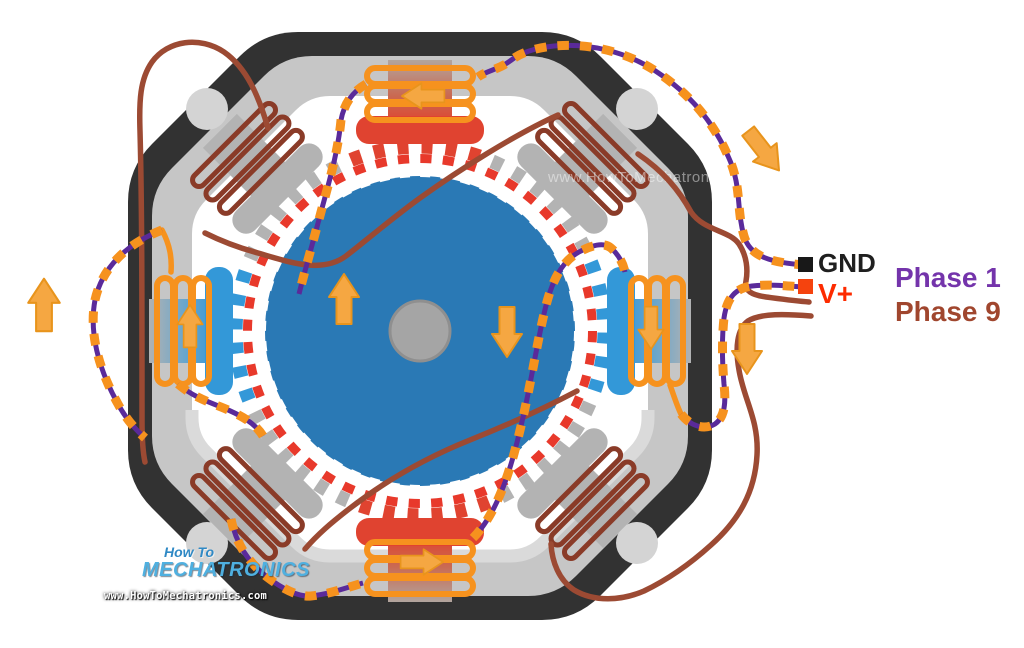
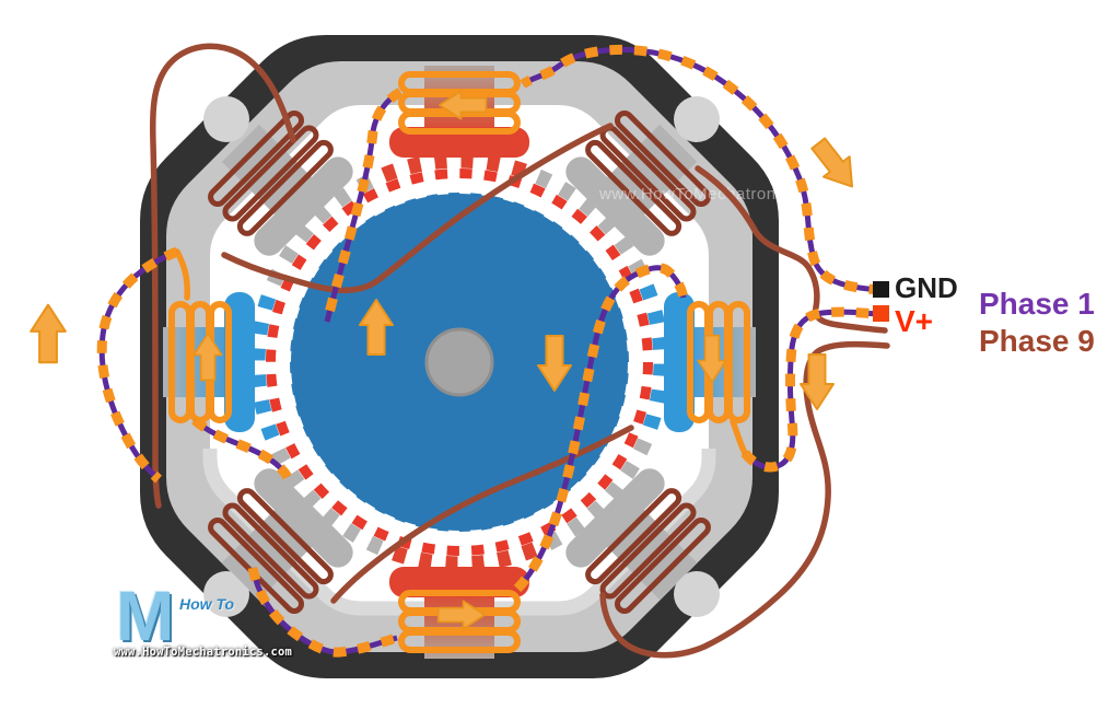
  www.HowToMecatronics
  GND
  V+
  Phase 1
  Phase 9
+ M
  How To
- MECHATRONICS
  www.HowToMechatronics.com
